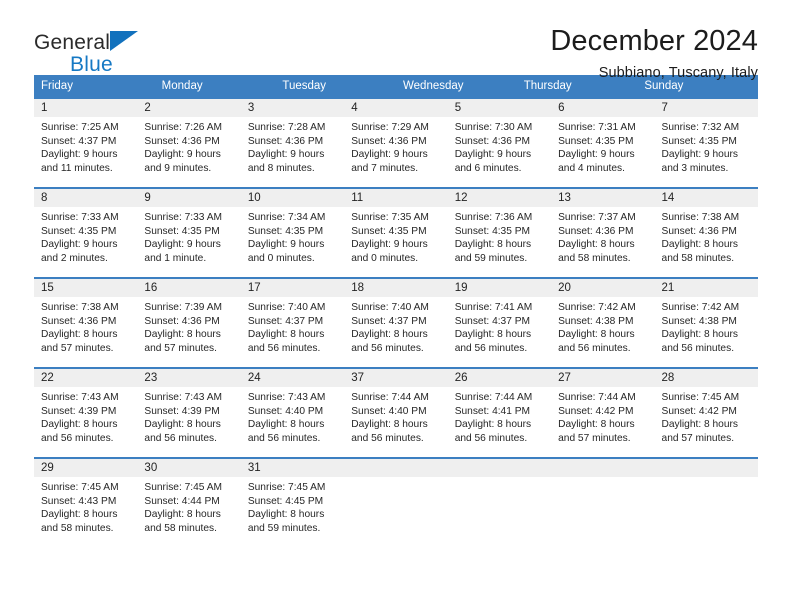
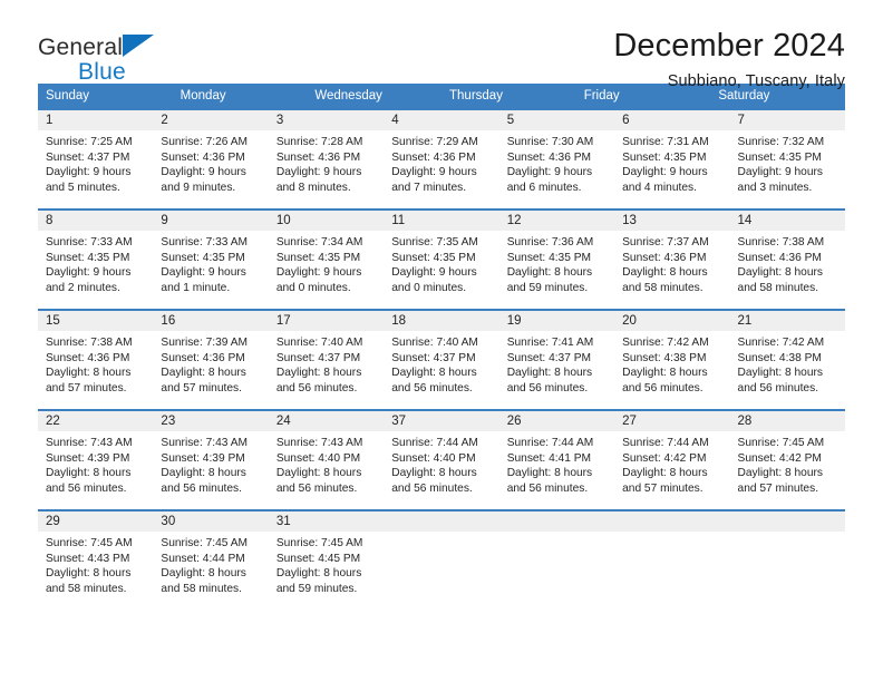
  General
  Blue
  December 2024
  Subbiano, Tuscany, Italy
- Friday
+ Sunday
  Monday
- Tuesday
  Wednesday
  Thursday
- Sunday
+ Friday
+ Saturday
  1
  Sunrise: 7:25 AM
  Sunset: 4:37 PM
  Daylight: 9 hours
- and 11 minutes.
+ and 5 minutes.
  2
  Sunrise: 7:26 AM
  Sunset: 4:36 PM
  Daylight: 9 hours
  and 9 minutes.
  3
  Sunrise: 7:28 AM
  Sunset: 4:36 PM
  Daylight: 9 hours
  and 8 minutes.
  4
  Sunrise: 7:29 AM
  Sunset: 4:36 PM
  Daylight: 9 hours
  and 7 minutes.
  5
  Sunrise: 7:30 AM
  Sunset: 4:36 PM
  Daylight: 9 hours
  and 6 minutes.
  6
  Sunrise: 7:31 AM
  Sunset: 4:35 PM
  Daylight: 9 hours
  and 4 minutes.
  7
  Sunrise: 7:32 AM
  Sunset: 4:35 PM
  Daylight: 9 hours
  and 3 minutes.
  8
  Sunrise: 7:33 AM
  Sunset: 4:35 PM
  Daylight: 9 hours
  and 2 minutes.
  9
  Sunrise: 7:33 AM
  Sunset: 4:35 PM
  Daylight: 9 hours
  and 1 minute.
  10
  Sunrise: 7:34 AM
  Sunset: 4:35 PM
  Daylight: 9 hours
  and 0 minutes.
  11
  Sunrise: 7:35 AM
  Sunset: 4:35 PM
  Daylight: 9 hours
  and 0 minutes.
  12
  Sunrise: 7:36 AM
  Sunset: 4:35 PM
  Daylight: 8 hours
  and 59 minutes.
  13
  Sunrise: 7:37 AM
  Sunset: 4:36 PM
  Daylight: 8 hours
  and 58 minutes.
  14
  Sunrise: 7:38 AM
  Sunset: 4:36 PM
  Daylight: 8 hours
  and 58 minutes.
  15
  Sunrise: 7:38 AM
  Sunset: 4:36 PM
  Daylight: 8 hours
  and 57 minutes.
  16
  Sunrise: 7:39 AM
  Sunset: 4:36 PM
  Daylight: 8 hours
  and 57 minutes.
  17
  Sunrise: 7:40 AM
  Sunset: 4:37 PM
  Daylight: 8 hours
  and 56 minutes.
  18
  Sunrise: 7:40 AM
  Sunset: 4:37 PM
  Daylight: 8 hours
  and 56 minutes.
  19
  Sunrise: 7:41 AM
  Sunset: 4:37 PM
  Daylight: 8 hours
  and 56 minutes.
  20
  Sunrise: 7:42 AM
  Sunset: 4:38 PM
  Daylight: 8 hours
  and 56 minutes.
  21
  Sunrise: 7:42 AM
  Sunset: 4:38 PM
  Daylight: 8 hours
  and 56 minutes.
  22
  Sunrise: 7:43 AM
  Sunset: 4:39 PM
  Daylight: 8 hours
  and 56 minutes.
  23
  Sunrise: 7:43 AM
  Sunset: 4:39 PM
  Daylight: 8 hours
  and 56 minutes.
  24
  Sunrise: 7:43 AM
  Sunset: 4:40 PM
  Daylight: 8 hours
  and 56 minutes.
  37
  Sunrise: 7:44 AM
  Sunset: 4:40 PM
  Daylight: 8 hours
  and 56 minutes.
  26
  Sunrise: 7:44 AM
  Sunset: 4:41 PM
  Daylight: 8 hours
  and 56 minutes.
  27
  Sunrise: 7:44 AM
  Sunset: 4:42 PM
  Daylight: 8 hours
  and 57 minutes.
  28
  Sunrise: 7:45 AM
  Sunset: 4:42 PM
  Daylight: 8 hours
  and 57 minutes.
  29
  Sunrise: 7:45 AM
  Sunset: 4:43 PM
  Daylight: 8 hours
  and 58 minutes.
  30
  Sunrise: 7:45 AM
  Sunset: 4:44 PM
  Daylight: 8 hours
  and 58 minutes.
  31
  Sunrise: 7:45 AM
  Sunset: 4:45 PM
  Daylight: 8 hours
  and 59 minutes.
